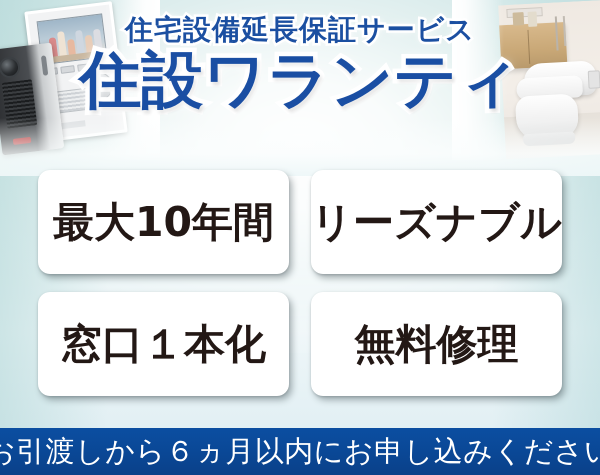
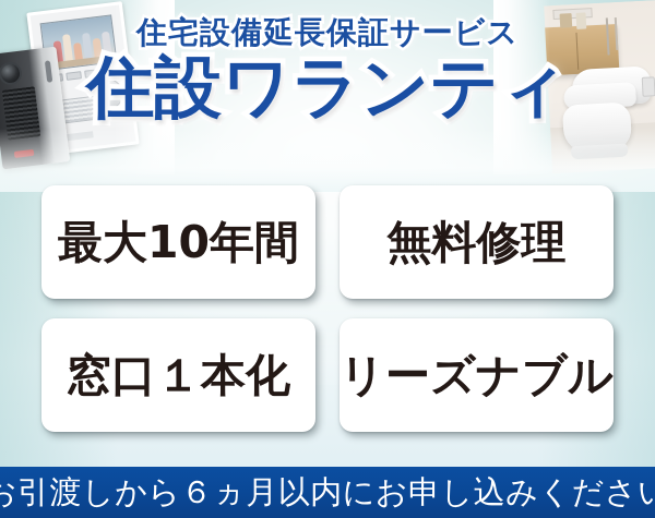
  住宅設備延長保証サービス
  住設ワランティ
  最大10年間
- リーズナブル
+ 無料修理
  窓口１本化
- 無料修理
+ リーズナブル
  お引渡しから６ヵ月以内にお申し込みください
